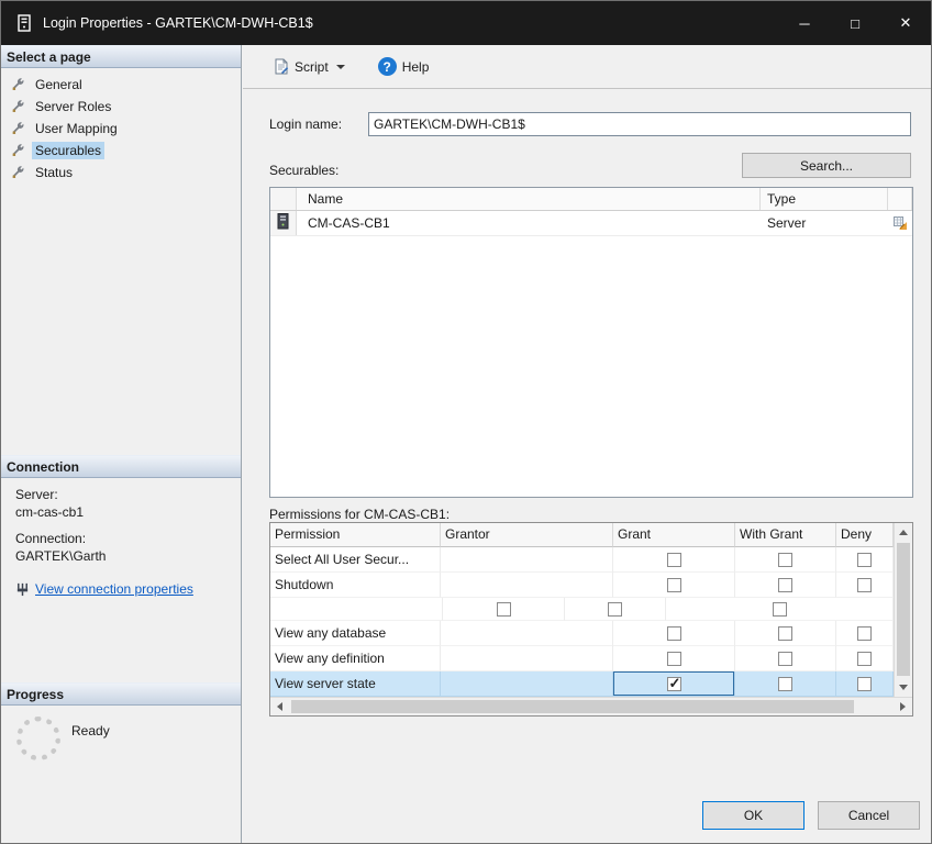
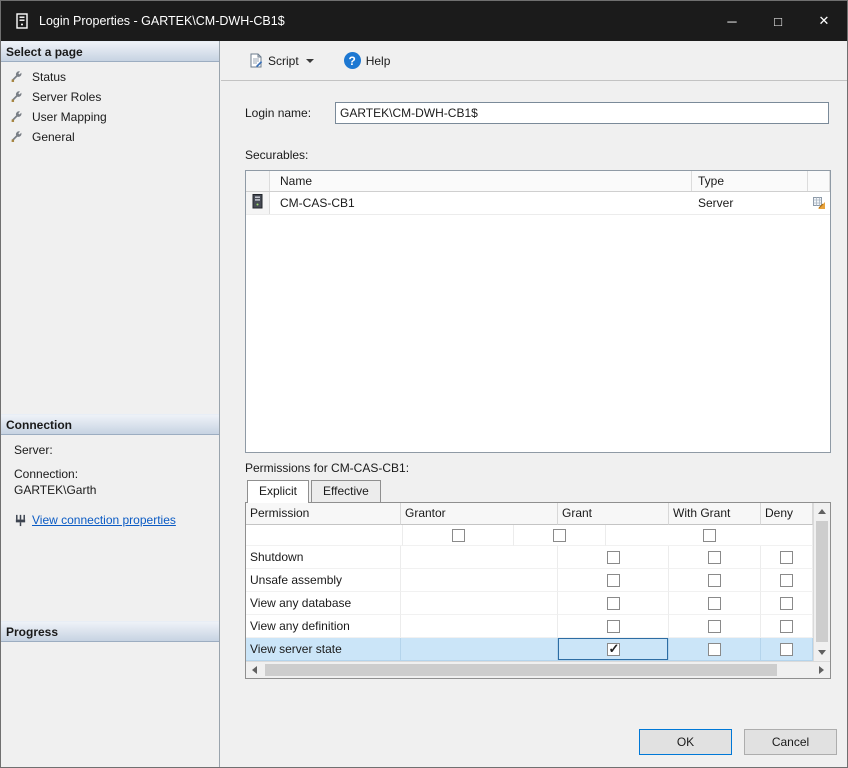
  Login Properties - GARTEK\CM-DWH-CB1$
  ─
  □
  ✕
  Select a page
- General
+ Status
  Server Roles
  User Mapping
- Securables
- Status
+ General
  Connection
  Server:
- cm-cas-cb1
  Connection:
  GARTEK\Garth
  View connection properties
  Progress
- Ready
  Script
  ?
  Help
  Login name:
  GARTEK\CM-DWH-CB1$
  Securables:
- Search...
  Name
  Type
  CM-CAS-CB1
  Server
  Permissions for CM-CAS-CB1:
+ Explicit
+ Effective
  Permission
  Grantor
  Grant
  With Grant
  Deny
- Select All User Secur...
  Shutdown
+ Unsafe assembly
  View any database
  View any definition
  View server state
  OK
  Cancel
